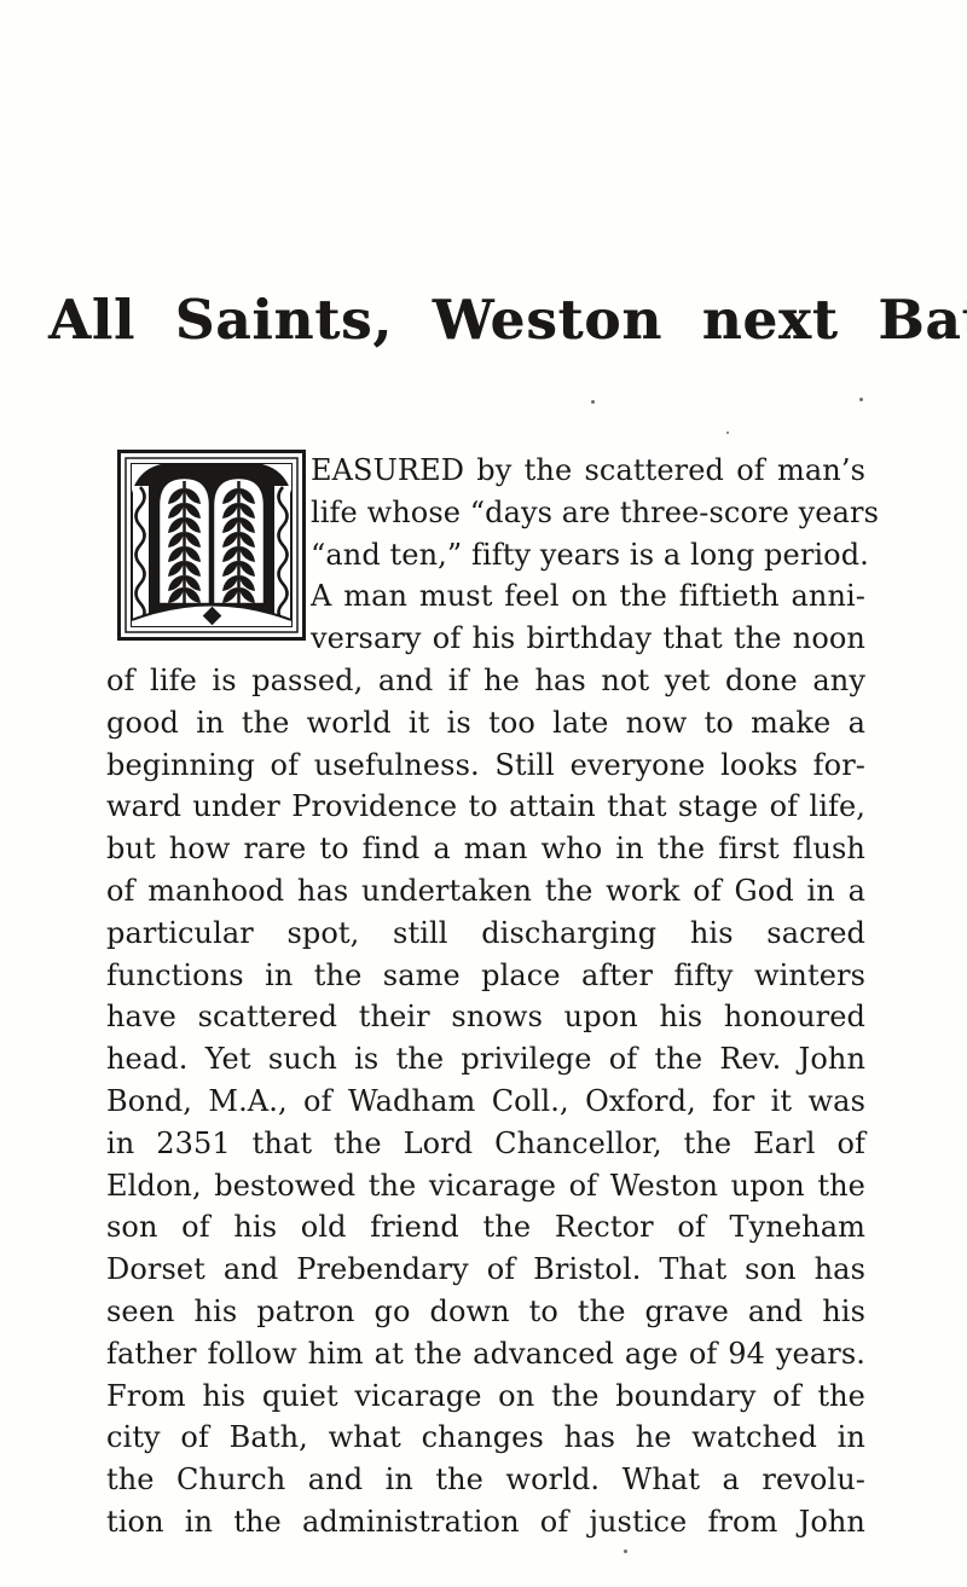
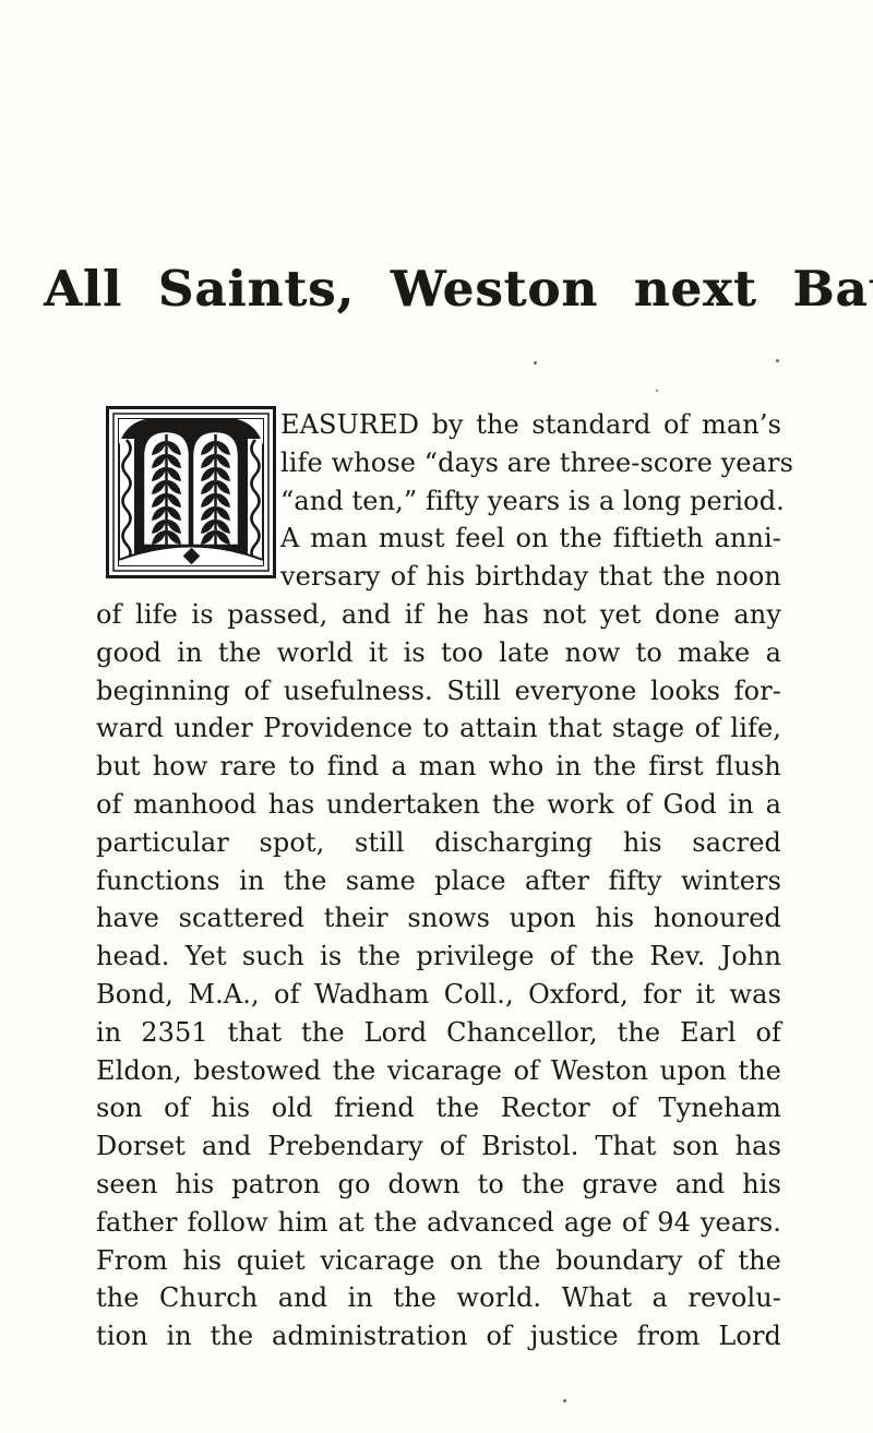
  All Saints, Weston next Ba
- EASURED by the scattered of man’s
+ EASURED by the standard of man’s
  life whose “days are three-score years
  “and ten,” fifty years is a long period.
  A man must feel on the fiftieth anni-
  versary of his birthday that the noon
  of life is passed, and if he has not yet done any
  good in the world it is too late now to make a
  beginning of usefulness. Still everyone looks for-
  ward under Providence to attain that stage of life,
  but how rare to find a man who in the first flush
  of manhood has undertaken the work of God in a
  particular spot, still discharging his sacred
  functions in the same place after fifty winters
  have scattered their snows upon his honoured
  head. Yet such is the privilege of the Rev. John
  Bond, M.A., of Wadham Coll., Oxford, for it was
  in 2351 that the Lord Chancellor, the Earl of
  Eldon, bestowed the vicarage of Weston upon the
  son of his old friend the Rector of Tyneham
  Dorset and Prebendary of Bristol. That son has
  seen his patron go down to the grave and his
  father follow him at the advanced age of 94 years.
  From his quiet vicarage on the boundary of the
- city of Bath, what changes has he watched in
  the Church and in the world. What a revolu-
- tion in the administration of justice from John
+ tion in the administration of justice from Lord
